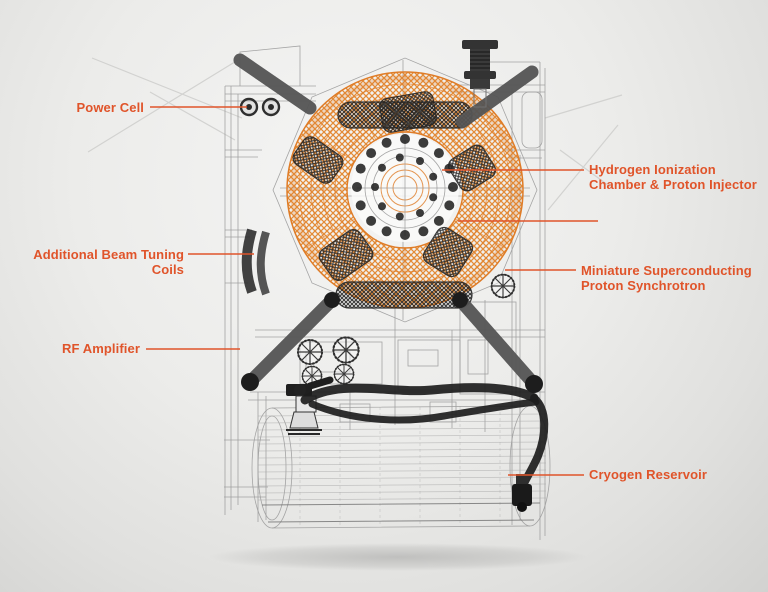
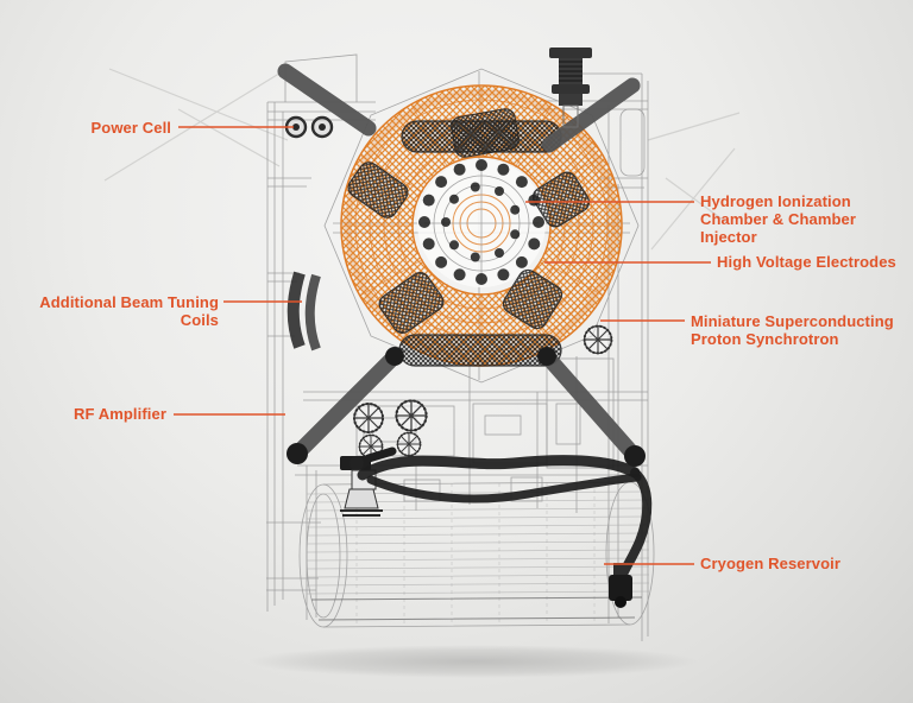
  Power Cell
- Hydrogen Ionization Chamber & Proton Injector
+ Hydrogen Ionization Chamber & Chamber Injector
+ High Voltage Electrodes
  Additional Beam Tuning Coils
  Miniature Superconducting Proton Synchrotron
  RF Amplifier
  Cryogen Reservoir
